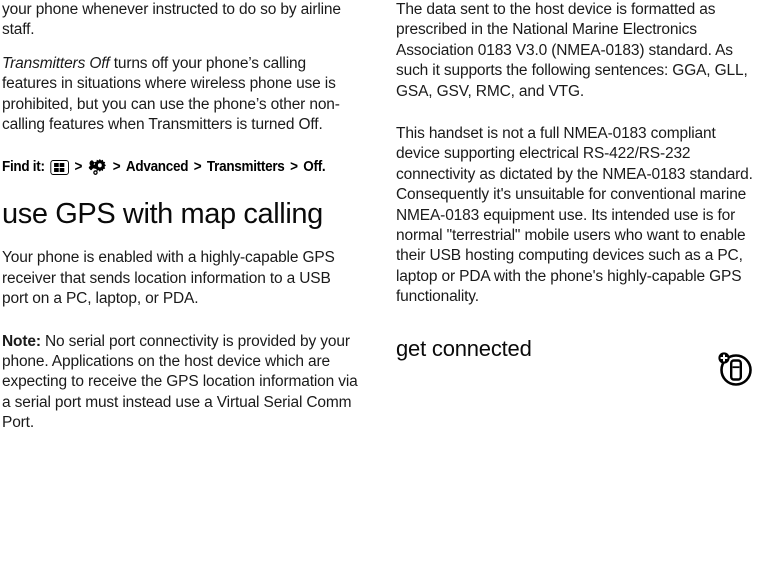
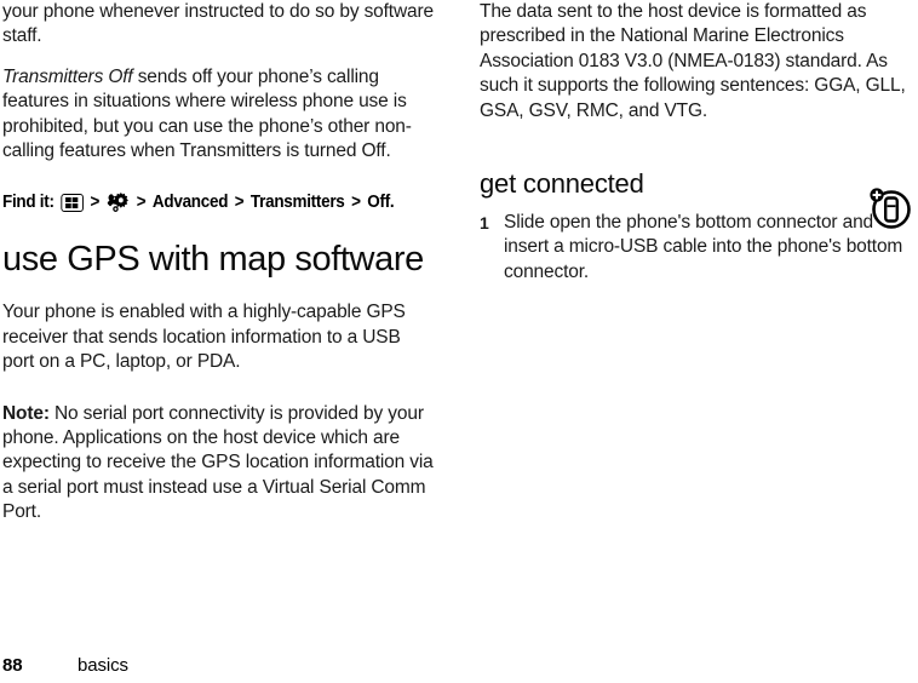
- your phone whenever instructed to do so by airline staff.
+ your phone whenever instructed to do so by software staff.
- Transmitters Off turns off your phone’s calling features in situations where wireless phone use is prohibited, but you can use the phone’s other non-calling features when Transmitters is turned Off.
+ Transmitters Off sends off your phone’s calling features in situations where wireless phone use is prohibited, but you can use the phone’s other non-calling features when Transmitters is turned Off.
  Find it:
  >
  >
  Advanced
  >
  Transmitters
  >
  Off.
- use GPS with map calling
+ use GPS with map software
  Your phone is enabled with a highly-capable GPS receiver that sends location information to a USB port on a PC, laptop, or PDA.
  Note: No serial port connectivity is provided by your phone. Applications on the host device which are expecting to receive the GPS location information via a serial port must instead use a Virtual Serial Comm Port.
  The data sent to the host device is formatted as prescribed in the National Marine Electronics Association 0183 V3.0 (NMEA-0183) standard. As such it supports the following sentences: GGA, GLL, GSA, GSV, RMC, and VTG.
- This handset is not a full NMEA-0183 compliant device supporting electrical RS-422/RS-232 connectivity as dictated by the NMEA-0183 standard. Consequently it's unsuitable for conventional marine NMEA-0183 equipment use. Its intended use is for normal "terrestrial" mobile users who want to enable their USB hosting computing devices such as a PC, laptop or PDA with the phone's highly-capable GPS functionality.
  get connected
+ 1
+ Slide open the phone's bottom connector and insert a micro-USB cable into the phone's bottom connector.
+ 88
+ basics
